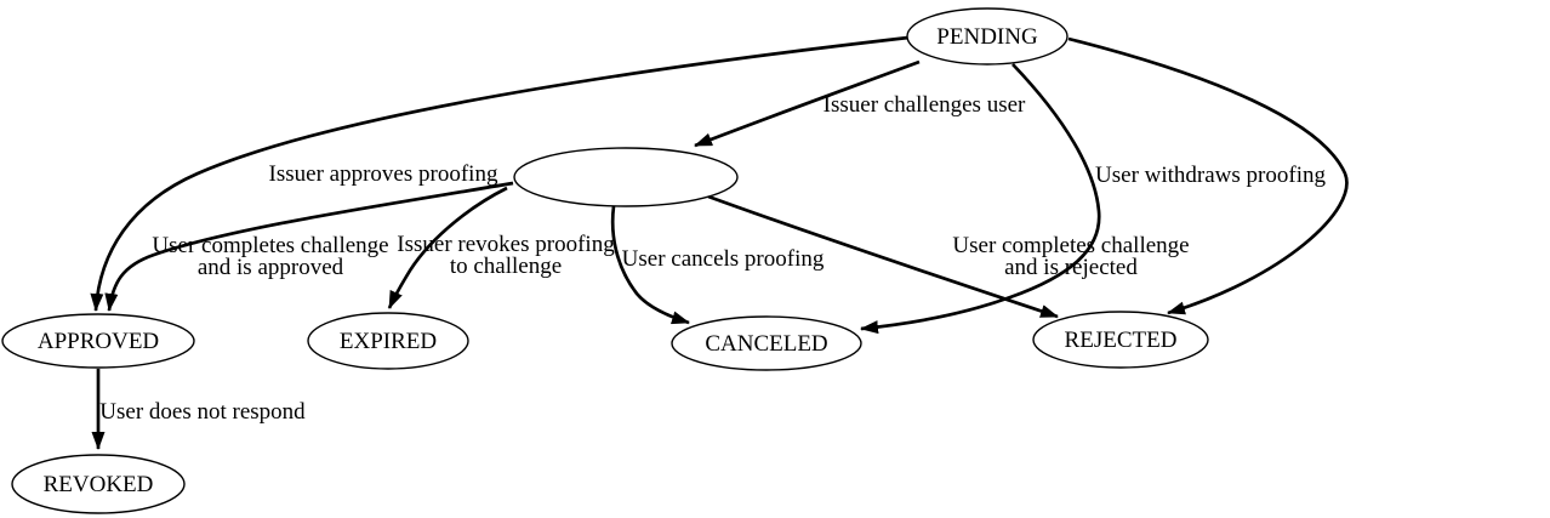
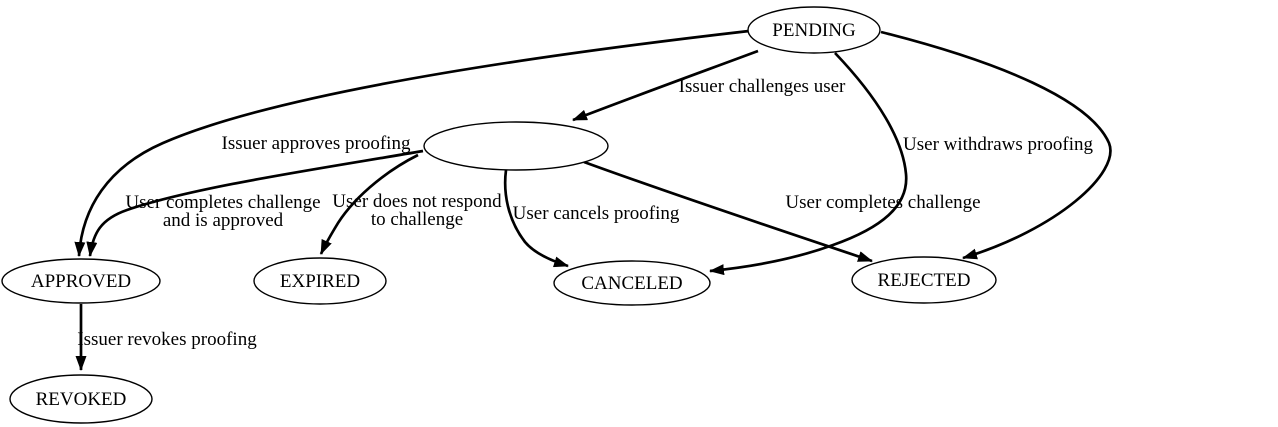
  PENDING
  APPROVED
  EXPIRED
  CANCELED
  REJECTED
  REVOKED
  Issuer challenges user
  Issuer approves proofing
  User withdraws proofing
  User completes challenge
  and is approved
- Issuer revokes proofing
+ User does not respond
  to challenge
  User cancels proofing
  User completes challenge
- and is rejected
- User does not respond
+ Issuer revokes proofing
